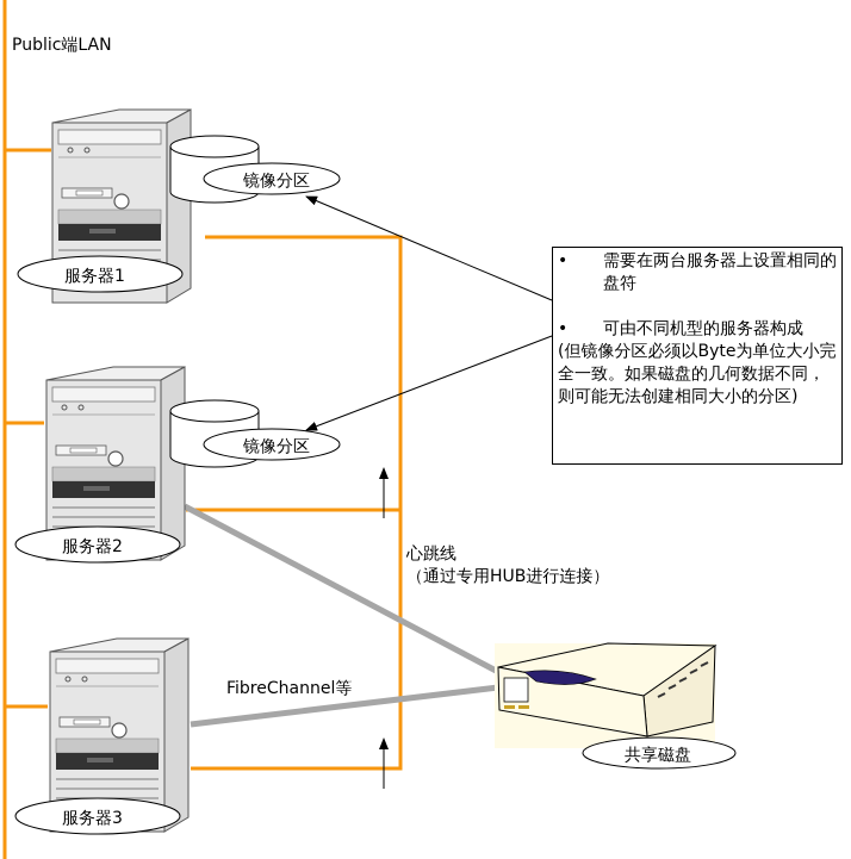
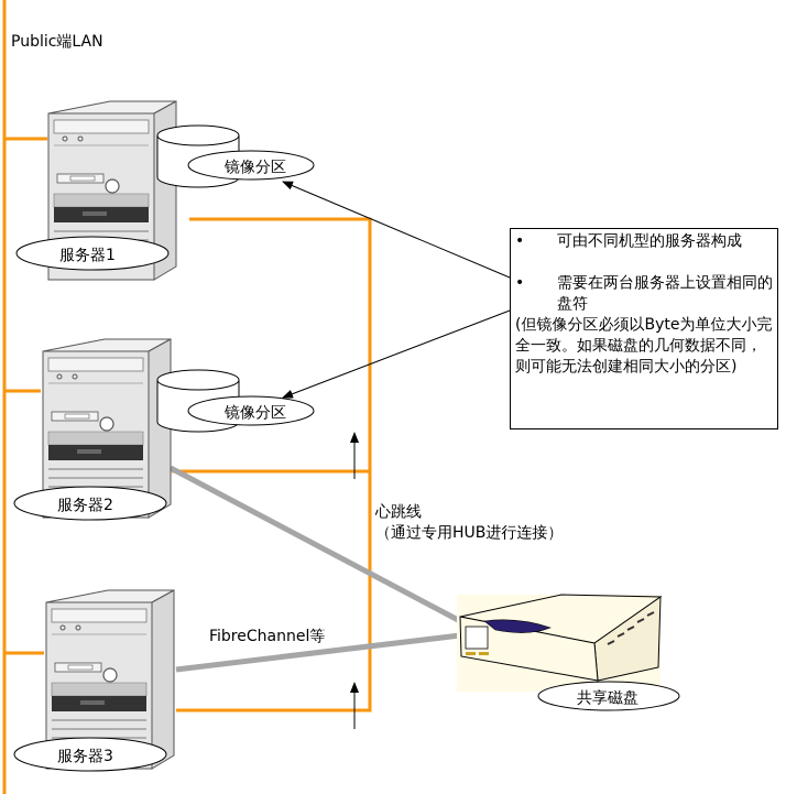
  镜像分区
  镜像分区
  服务器1
  服务器2
  服务器3
  共享磁盘
  Public端LAN
  心跳线
  （通过专用HUB进行连接）
  FibreChannel等
  •
- 需要在两台服务器上设置相同的盘符
+ 可由不同机型的服务器构成
  •
- 可由不同机型的服务器构成
+ 需要在两台服务器上设置相同的盘符
  (但镜像分区必须以Byte为单位大小完全一致。如果磁盘的几何数据不同，则可能无法创建相同大小的分区)
